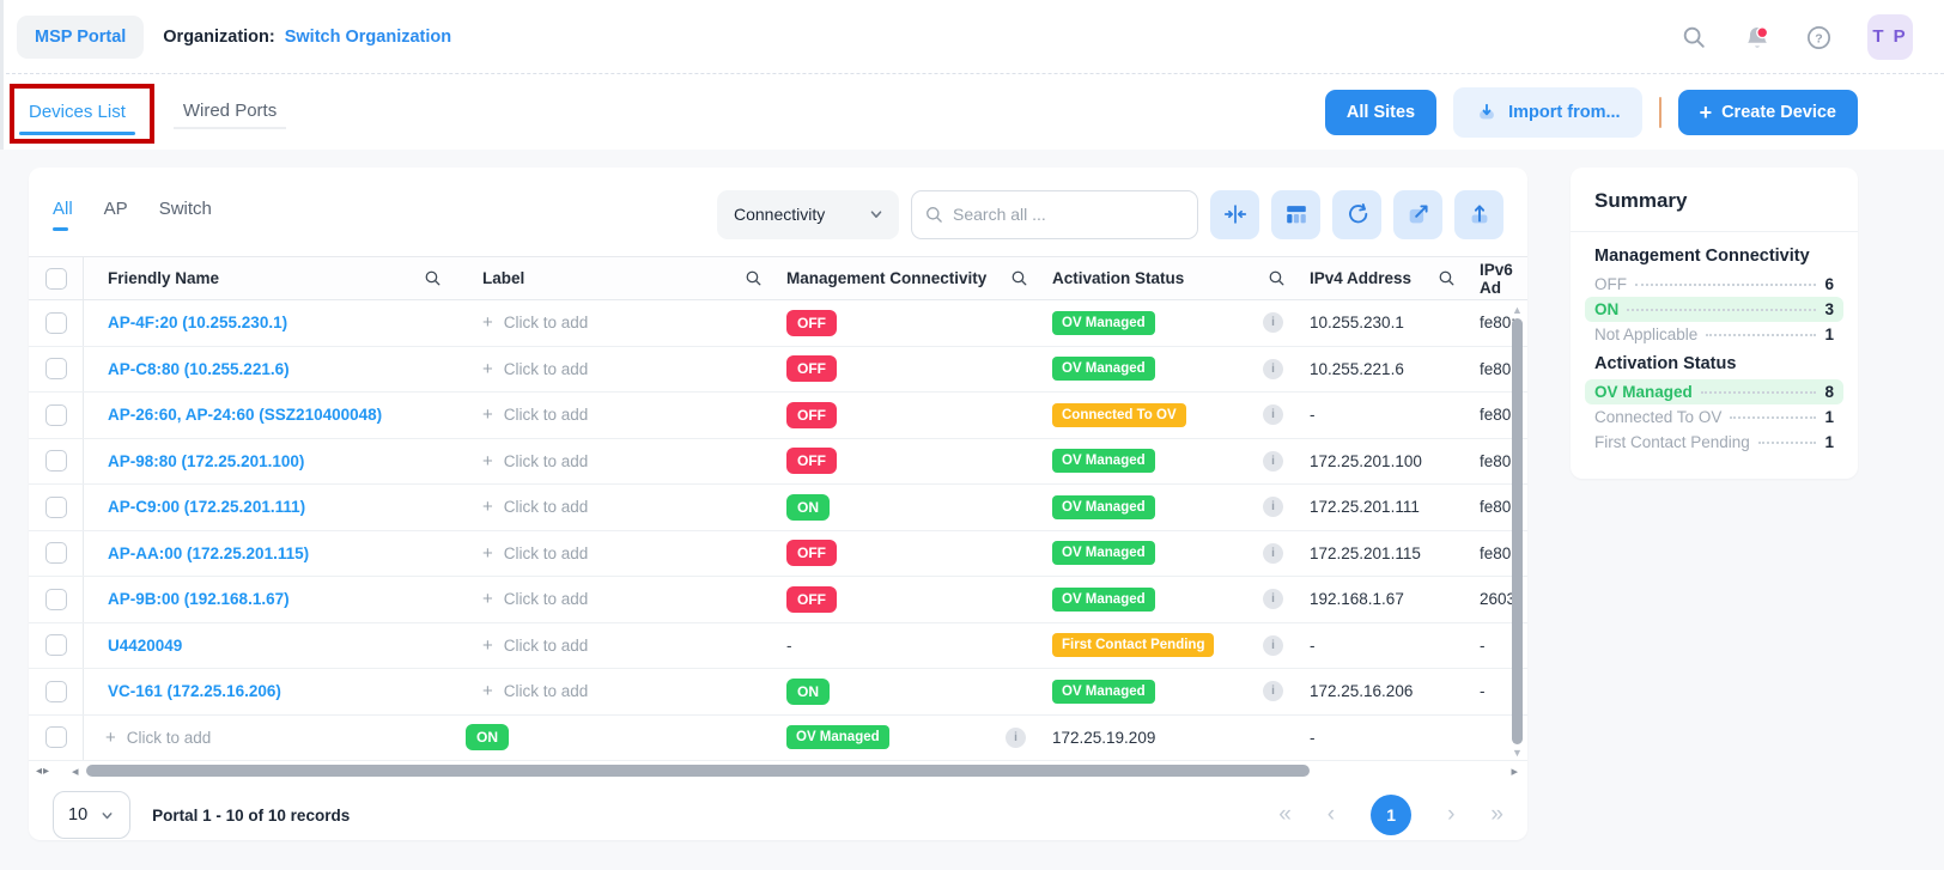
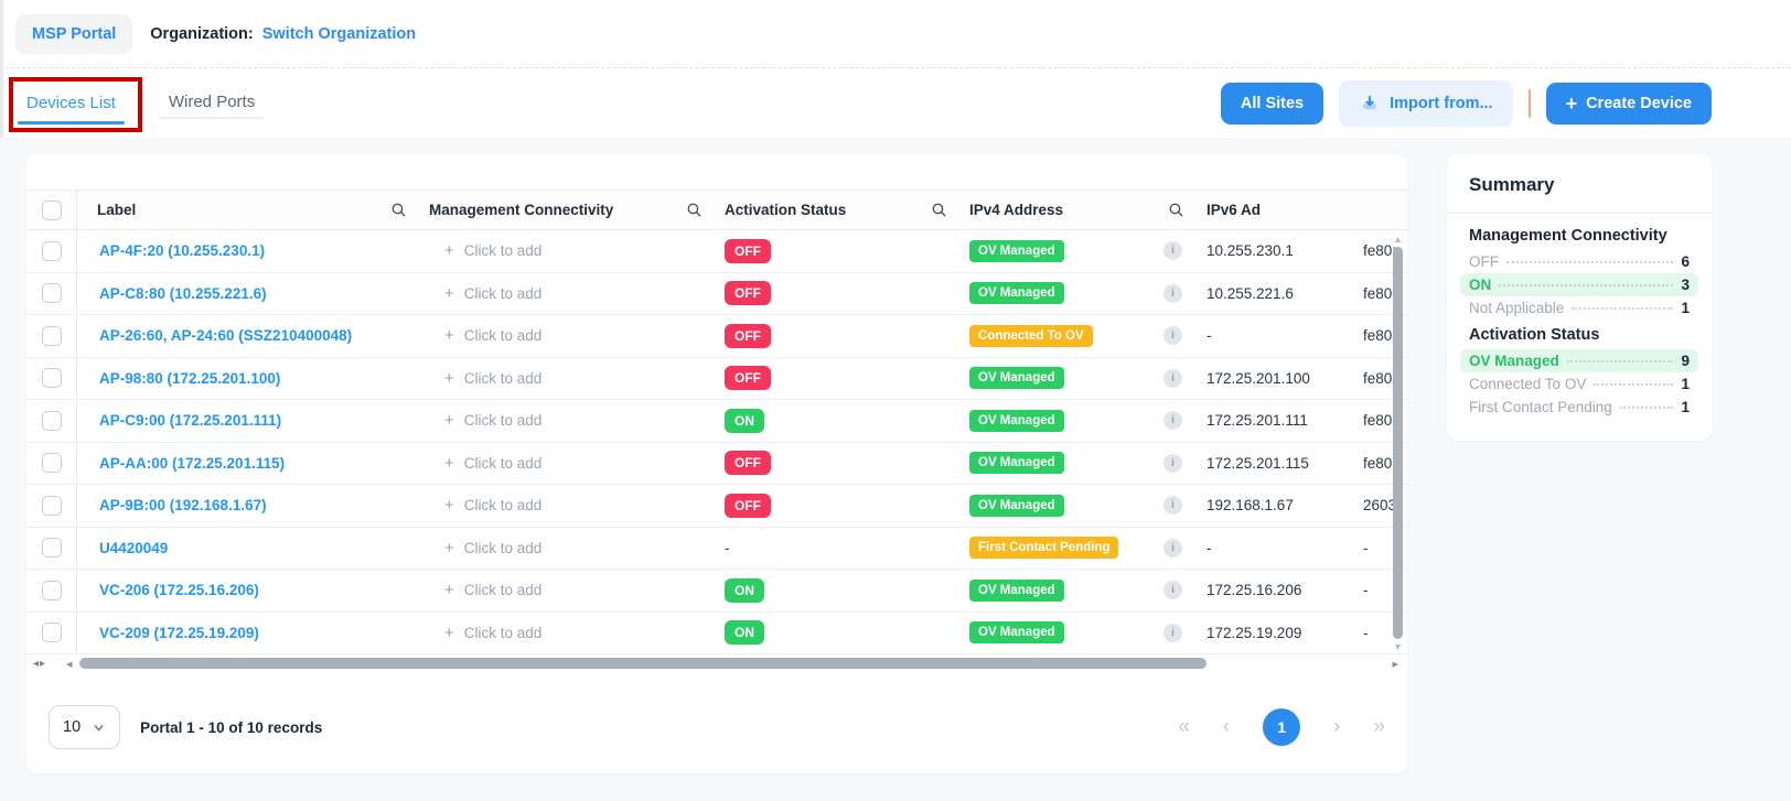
  MSP Portal
  Organization:
  Switch Organization
- ?
- T P
  Devices List
  Wired Ports
  All Sites
  Import from...
  +
  Create Device
- All
- AP
- Switch
- Connectivity
- Search all ...
- Friendly Name
  Label
  Management Connectivity
  Activation Status
  IPv4 Address
  IPv6 Ad
  AP-4F:20 (10.255.230.1)
  +
  Click to add
  OFF
  OV Managed
  i
  10.255.230.1
  AP-C8:80 (10.255.221.6)
  +
  Click to add
  OFF
  OV Managed
  i
  10.255.221.6
  AP-26:60, AP-24:60 (SSZ210400048)
  +
  Click to add
  OFF
  Connected To OV
  i
  -
  AP-98:80 (172.25.201.100)
  +
  Click to add
  OFF
  OV Managed
  i
  172.25.201.100
  AP-C9:00 (172.25.201.111)
  +
  Click to add
  ON
  OV Managed
  i
  172.25.201.111
  AP-AA:00 (172.25.201.115)
  +
  Click to add
  OFF
  OV Managed
  i
  172.25.201.115
  AP-9B:00 (192.168.1.67)
  +
  Click to add
  OFF
  OV Managed
  i
  192.168.1.67
  U4420049
  +
  Click to add
  -
  First Contact Pending
  i
  -
  -
- VC-161 (172.25.16.206)
+ VC-206 (172.25.16.206)
  +
  Click to add
  ON
  OV Managed
  i
  172.25.16.206
  -
+ VC-209 (172.25.19.209)
  +
  Click to add
  ON
  OV Managed
  i
  172.25.19.209
  -
  ▲
  ▼
  ◂▸
  ◂
  ▸
  10
  Portal 1 - 10 of 10 records
  «
  ‹
  1
  ›
  »
  Summary
  Management Connectivity
  OFF
  6
  ON
  3
  Not Applicable
  1
  Activation Status
  OV Managed
- 8
+ 9
  Connected To OV
  1
  First Contact Pending
  1
